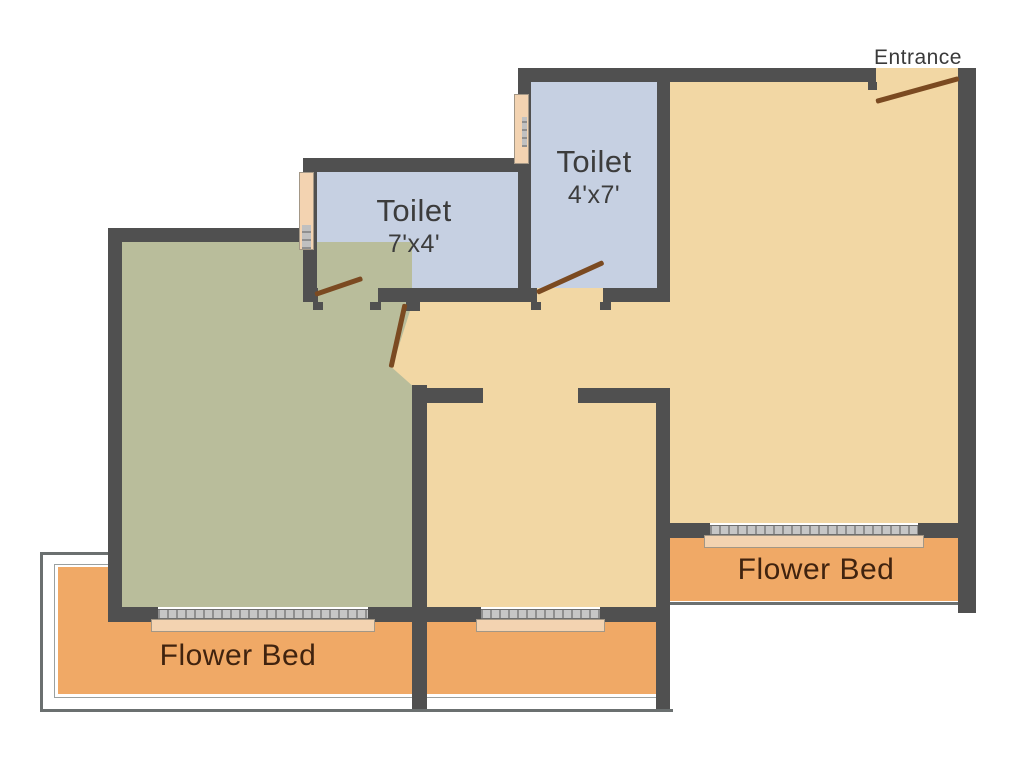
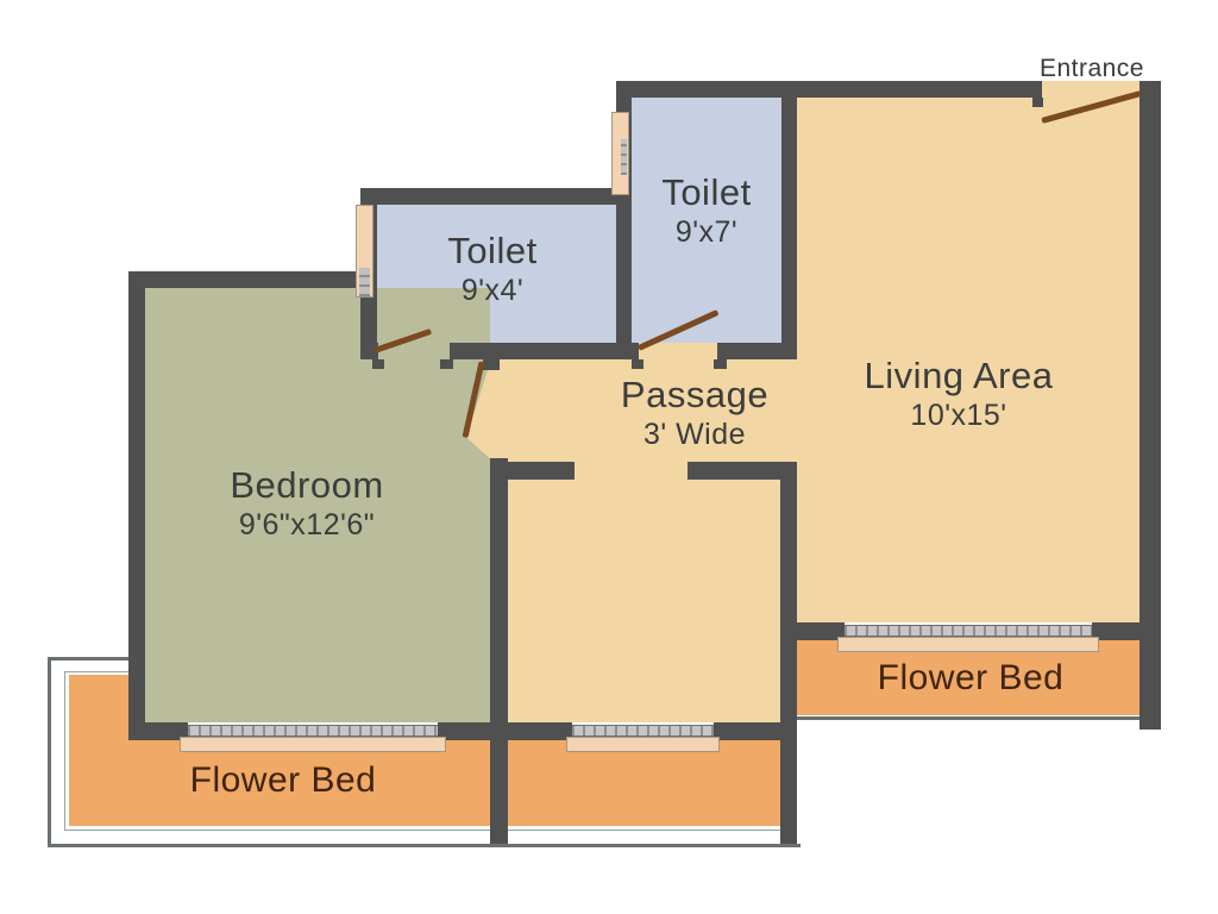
  Entrance
  Toilet
- 4'x7'
+ 9'x7'
  Toilet
- 7'x4'
+ 9'x4'
+ Living Area
+ 10'x15'
+ Passage
+ 3' Wide
+ Bedroom
+ 9'6"x12'6"
  Flower Bed
  Flower Bed
